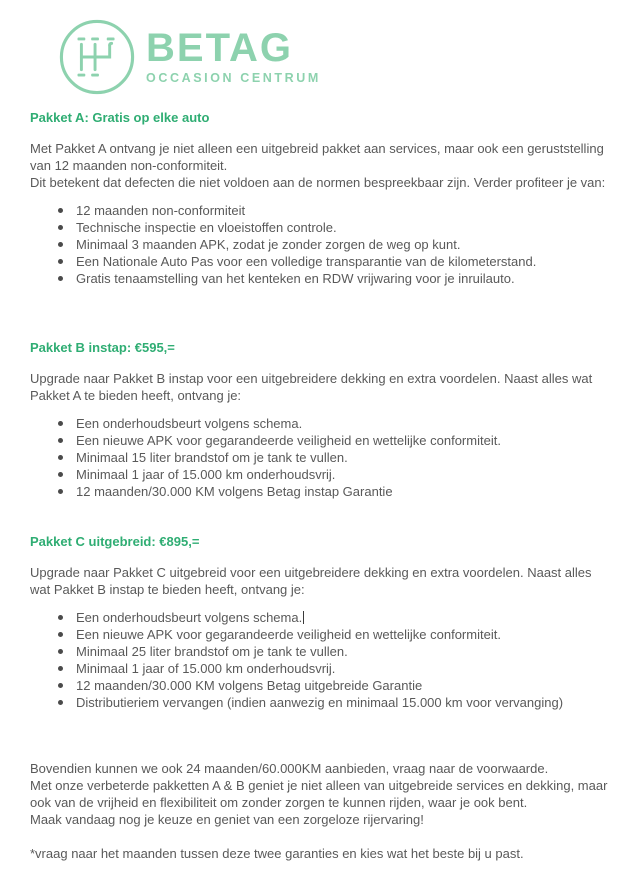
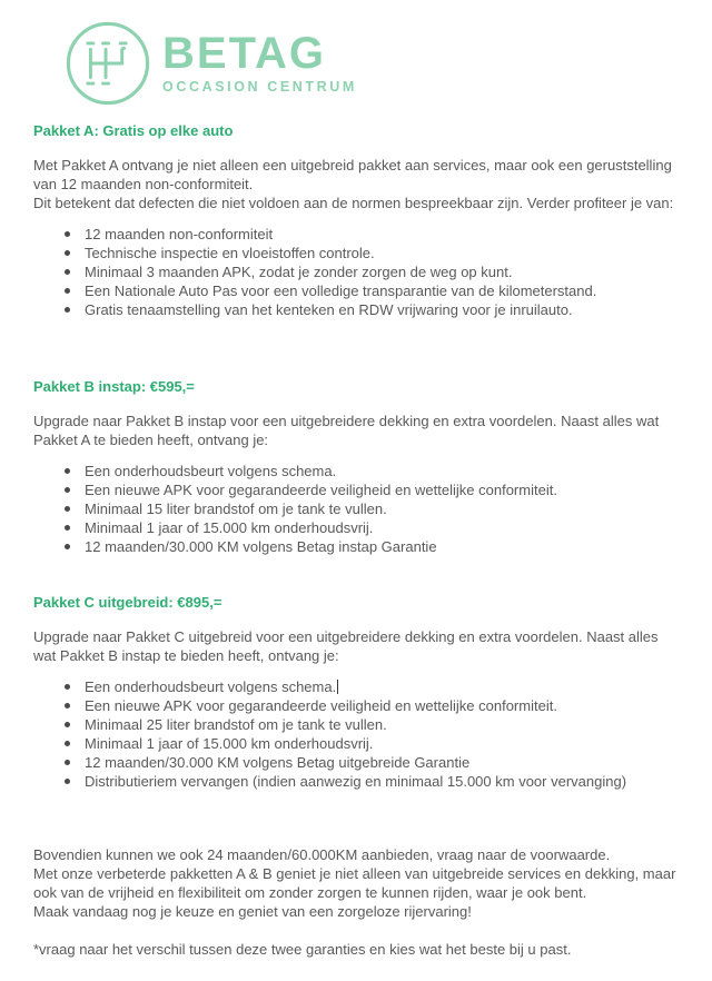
  BETAG
  OCCASION CENTRUM
  Pakket A: Gratis op elke auto
  Met Pakket A ontvang je niet alleen een uitgebreid pakket aan services, maar ook een geruststelling van 12 maanden non-conformiteit.
  Dit betekent dat defecten die niet voldoen aan de normen bespreekbaar zijn. Verder profiteer je van:
  12 maanden non-conformiteit
  Technische inspectie en vloeistoffen controle.
  Minimaal 3 maanden APK, zodat je zonder zorgen de weg op kunt.
  Een Nationale Auto Pas voor een volledige transparantie van de kilometerstand.
  Gratis tenaamstelling van het kenteken en RDW vrijwaring voor je inruilauto.
  Pakket B instap: €595,=
  Upgrade naar Pakket B instap voor een uitgebreidere dekking en extra voordelen. Naast alles wat Pakket A te bieden heeft, ontvang je:
  Een onderhoudsbeurt volgens schema.
  Een nieuwe APK voor gegarandeerde veiligheid en wettelijke conformiteit.
  Minimaal 15 liter brandstof om je tank te vullen.
  Minimaal 1 jaar of 15.000 km onderhoudsvrij.
  12 maanden/30.000 KM volgens Betag instap Garantie
  Pakket C uitgebreid: €895,=
  Upgrade naar Pakket C uitgebreid voor een uitgebreidere dekking en extra voordelen. Naast alles wat Pakket B instap te bieden heeft, ontvang je:
  Een onderhoudsbeurt volgens schema.
  Een nieuwe APK voor gegarandeerde veiligheid en wettelijke conformiteit.
  Minimaal 25 liter brandstof om je tank te vullen.
  Minimaal 1 jaar of 15.000 km onderhoudsvrij.
  12 maanden/30.000 KM volgens Betag uitgebreide Garantie
  Distributieriem vervangen (indien aanwezig en minimaal 15.000 km voor vervanging)
  Bovendien kunnen we ook 24 maanden/60.000KM aanbieden, vraag naar de voorwaarde.
  Met onze verbeterde pakketten A & B geniet je niet alleen van uitgebreide services en dekking, maar ook van de vrijheid en flexibiliteit om zonder zorgen te kunnen rijden, waar je ook bent.
  Maak vandaag nog je keuze en geniet van een zorgeloze rijervaring!
- *vraag naar het maanden tussen deze twee garanties en kies wat het beste bij u past.
+ *vraag naar het verschil tussen deze twee garanties en kies wat het beste bij u past.
